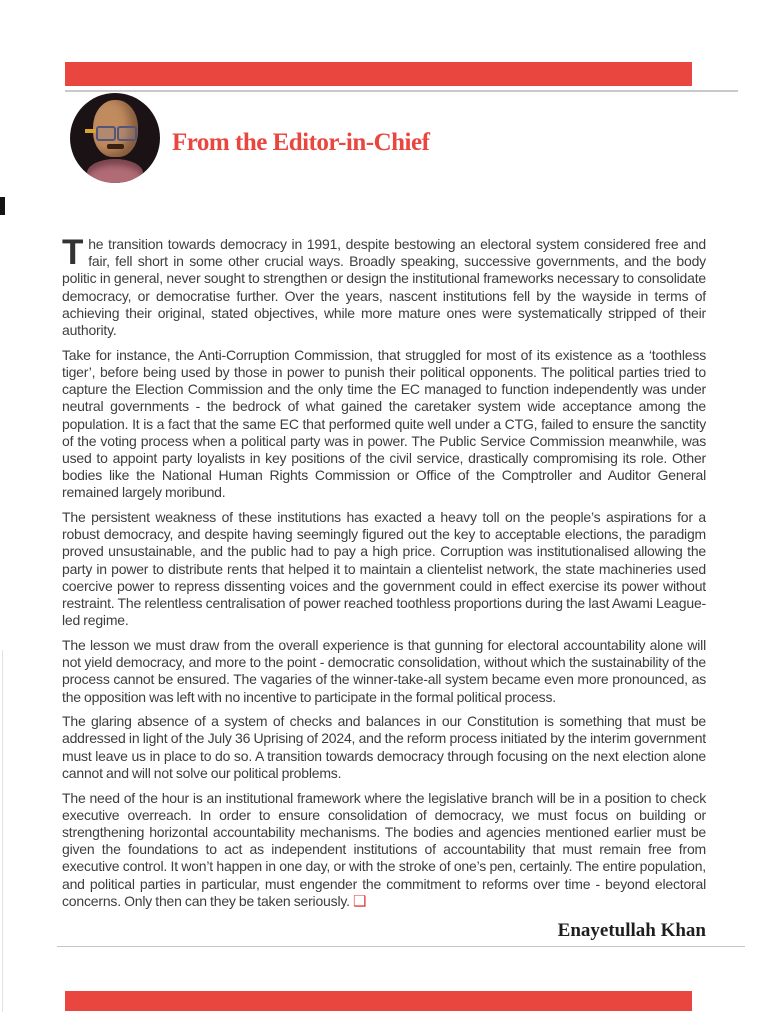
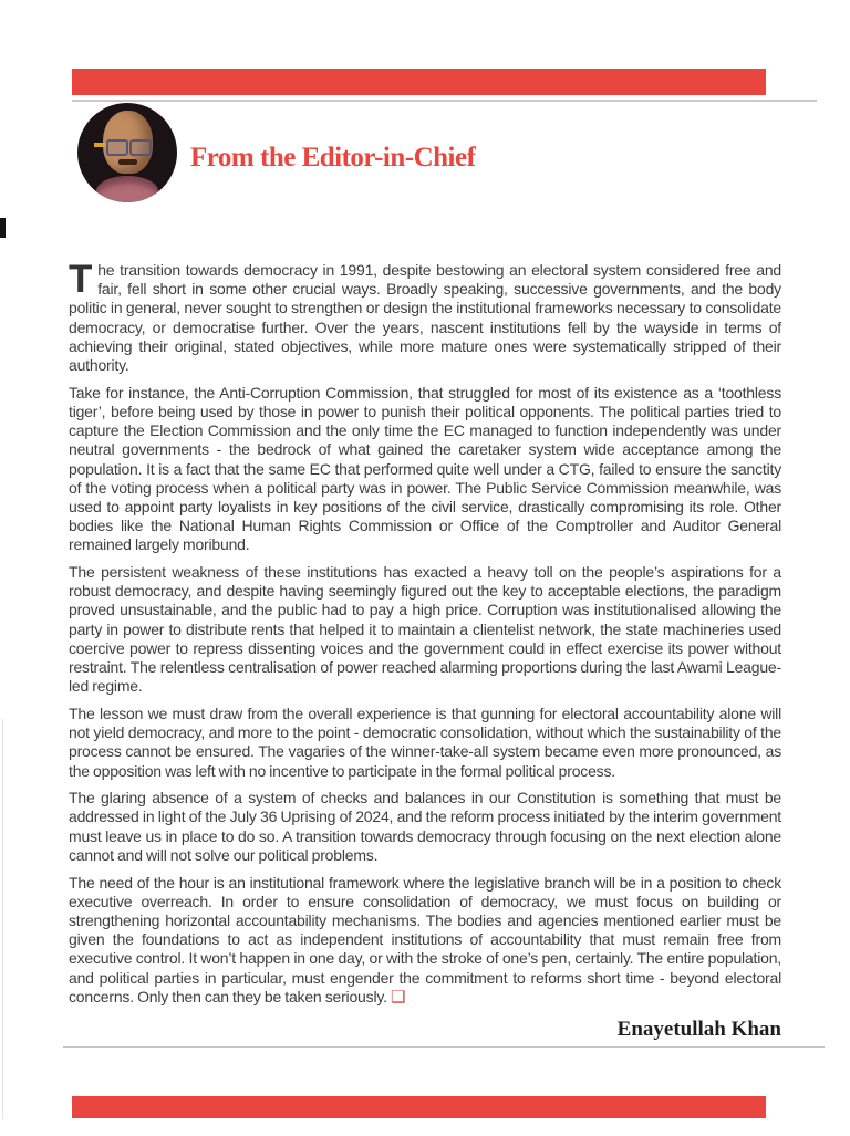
  From the Editor-in-Chief
  T
  he transition towards democracy in 1991, despite bestowing an electoral system considered free and fair, fell short in some other crucial ways. Broadly speaking, successive governments, and the body politic in general, never sought to strengthen or design the institutional frameworks necessary to consolidate democracy, or democratise further. Over the years, nascent institutions fell by the wayside in terms of achieving their original, stated objectives, while more mature ones were systematically stripped of their authority.
  Take for instance, the Anti-Corruption Commission, that struggled for most of its existence as a ‘toothless tiger’, before being used by those in power to punish their political opponents. The political parties tried to capture the Election Commission and the only time the EC managed to function independently was under neutral governments - the bedrock of what gained the caretaker system wide acceptance among the population. It is a fact that the same EC that performed quite well under a CTG, failed to ensure the sanctity of the voting process when a political party was in power. The Public Service Commission meanwhile, was used to appoint party loyalists in key positions of the civil service, drastically compromising its role. Other bodies like the National Human Rights Commission or Office of the Comptroller and Auditor General remained largely moribund.
- The persistent weakness of these institutions has exacted a heavy toll on the people’s aspirations for a robust democracy, and despite having seemingly figured out the key to acceptable elections, the paradigm proved unsustainable, and the public had to pay a high price. Corruption was institutionalised allowing the party in power to distribute rents that helped it to maintain a clientelist network, the state machineries used coercive power to repress dissenting voices and the government could in effect exercise its power without restraint. The relentless centralisation of power reached toothless proportions during the last Awami League-led regime.
+ The persistent weakness of these institutions has exacted a heavy toll on the people’s aspirations for a robust democracy, and despite having seemingly figured out the key to acceptable elections, the paradigm proved unsustainable, and the public had to pay a high price. Corruption was institutionalised allowing the party in power to distribute rents that helped it to maintain a clientelist network, the state machineries used coercive power to repress dissenting voices and the government could in effect exercise its power without restraint. The relentless centralisation of power reached alarming proportions during the last Awami League-led regime.
  The lesson we must draw from the overall experience is that gunning for electoral accountability alone will not yield democracy, and more to the point - democratic consolidation, without which the sustainability of the process cannot be ensured. The vagaries of the winner-take-all system became even more pronounced, as the opposition was left with no incentive to participate in the formal political process.
  The glaring absence of a system of checks and balances in our Constitution is something that must be addressed in light of the July 36 Uprising of 2024, and the reform process initiated by the interim government must leave us in place to do so. A transition towards democracy through focusing on the next election alone cannot and will not solve our political problems.
- The need of the hour is an institutional framework where the legislative branch will be in a position to check executive overreach. In order to ensure consolidation of democracy, we must focus on building or strengthening horizontal accountability mechanisms. The bodies and agencies mentioned earlier must be given the foundations to act as independent institutions of accountability that must remain free from executive control. It won’t happen in one day, or with the stroke of one’s pen, certainly. The entire population, and political parties in particular, must engender the commitment to reforms over time - beyond electoral concerns. Only then can they be taken seriously. ❑
+ The need of the hour is an institutional framework where the legislative branch will be in a position to check executive overreach. In order to ensure consolidation of democracy, we must focus on building or strengthening horizontal accountability mechanisms. The bodies and agencies mentioned earlier must be given the foundations to act as independent institutions of accountability that must remain free from executive control. It won’t happen in one day, or with the stroke of one’s pen, certainly. The entire population, and political parties in particular, must engender the commitment to reforms short time - beyond electoral concerns. Only then can they be taken seriously. ❑
  Enayetullah Khan
